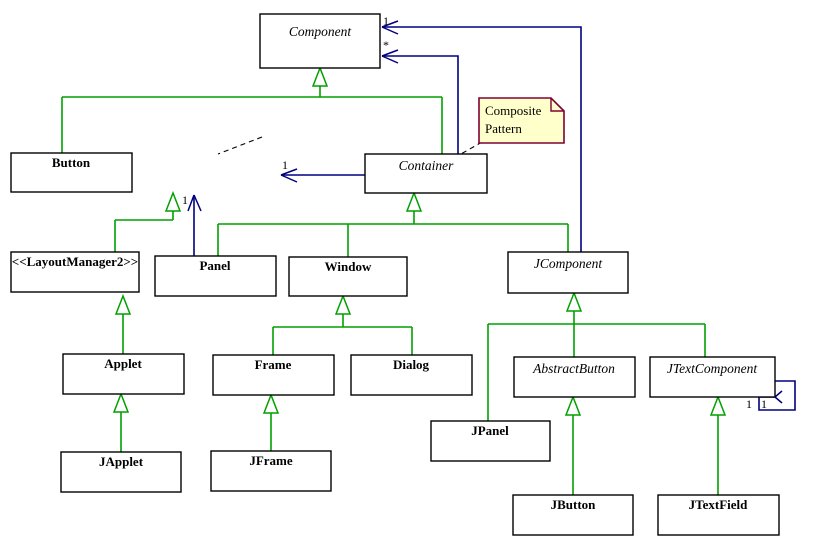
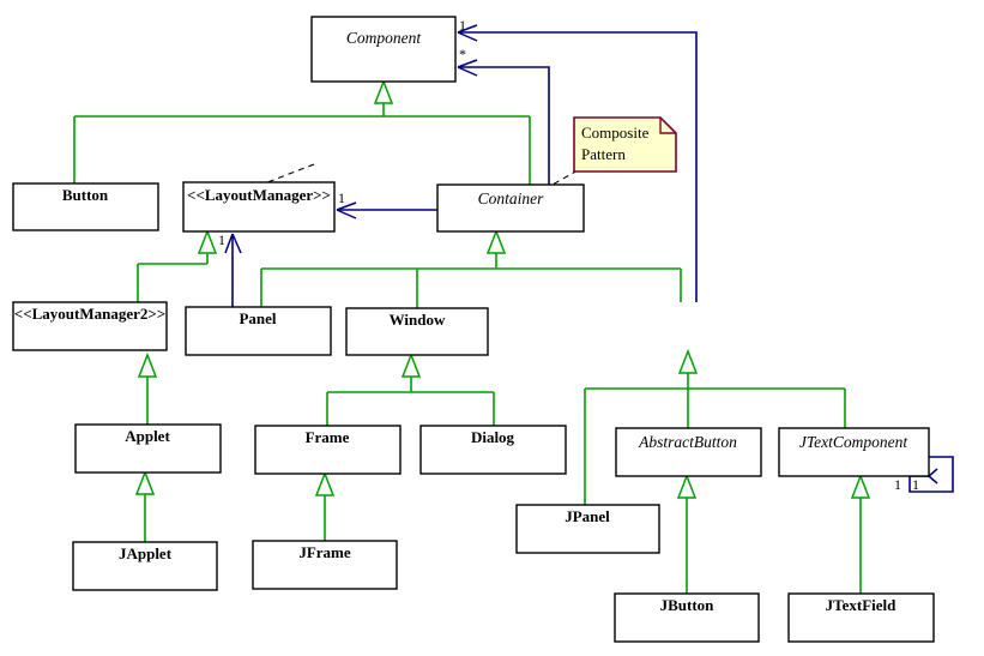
  Composite
  Pattern
  Component
  Button
+ <<LayoutManager>>
  Container
  <<LayoutManager2>>
  Panel
  Window
- JComponent
  Applet
  Frame
  Dialog
  AbstractButton
  JTextComponent
  JApplet
  JFrame
  JPanel
  JButton
  JTextField
  1
  *
  1
  1
  1
  1
